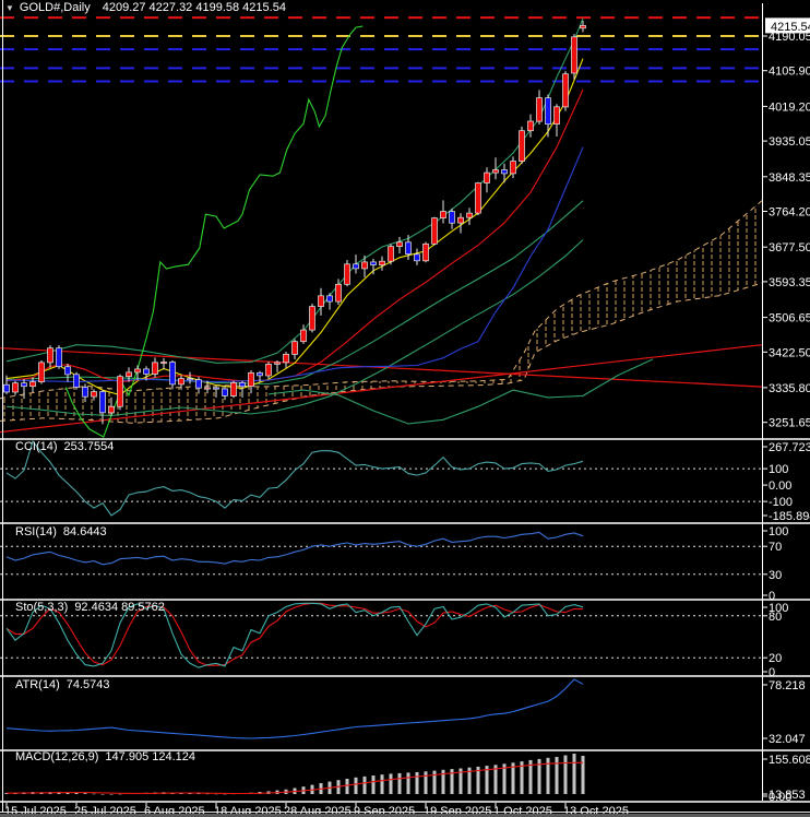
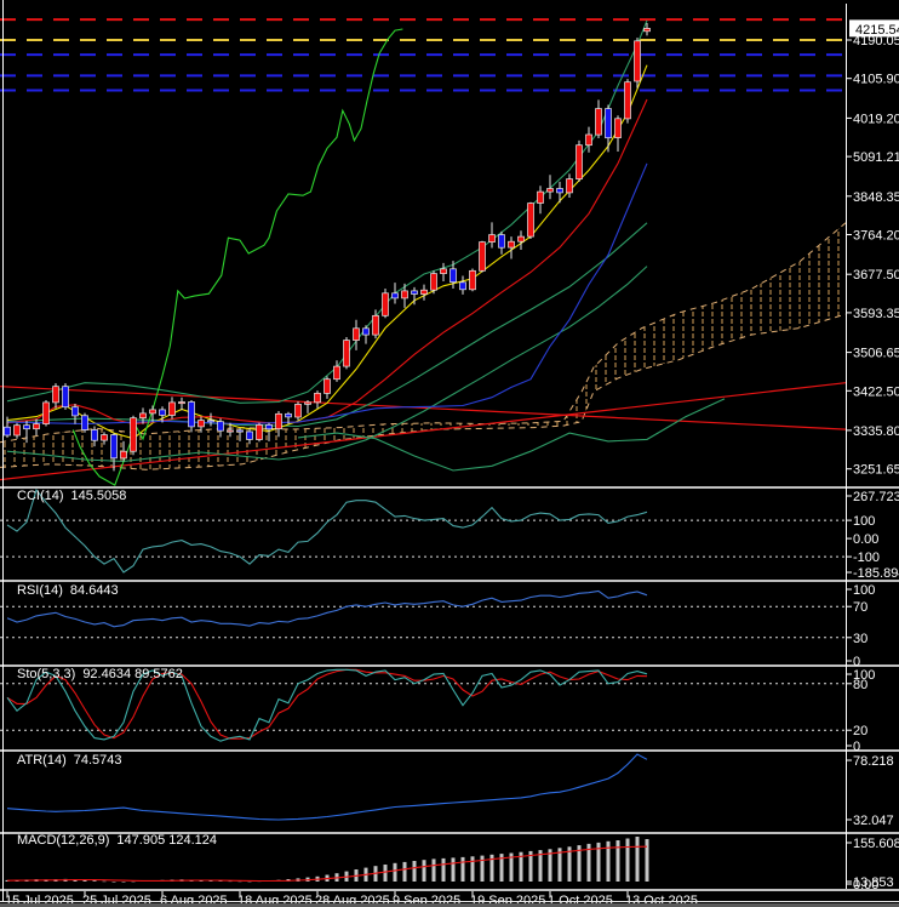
  4190.05
  4105.90
  4019.20
- 3935.05
+ 5091.21
  3848.35
  3764.20
  3677.50
  3593.35
  3506.65
  3422.50
  3335.80
  3251.65
  4215.5
  267.723
  100
  0.00
  -100
  -185.89
  100
  70
  30
  0
  100
  80
  20
  0
  78.218
  32.047
  155.608
  13.853
  0.00
- ▼
- GOLD#,Daily
- 4209.27 4227.32 4199.58 4215.54
- CCI(14) 253.7554
+ CCI(14) 145.5058
  RSI(14) 84.6443
  Sto(5,3,3) 92.4634 89.5762
  ATR(14) 74.5743
  MACD(12,26,9) 147.905 124.124
